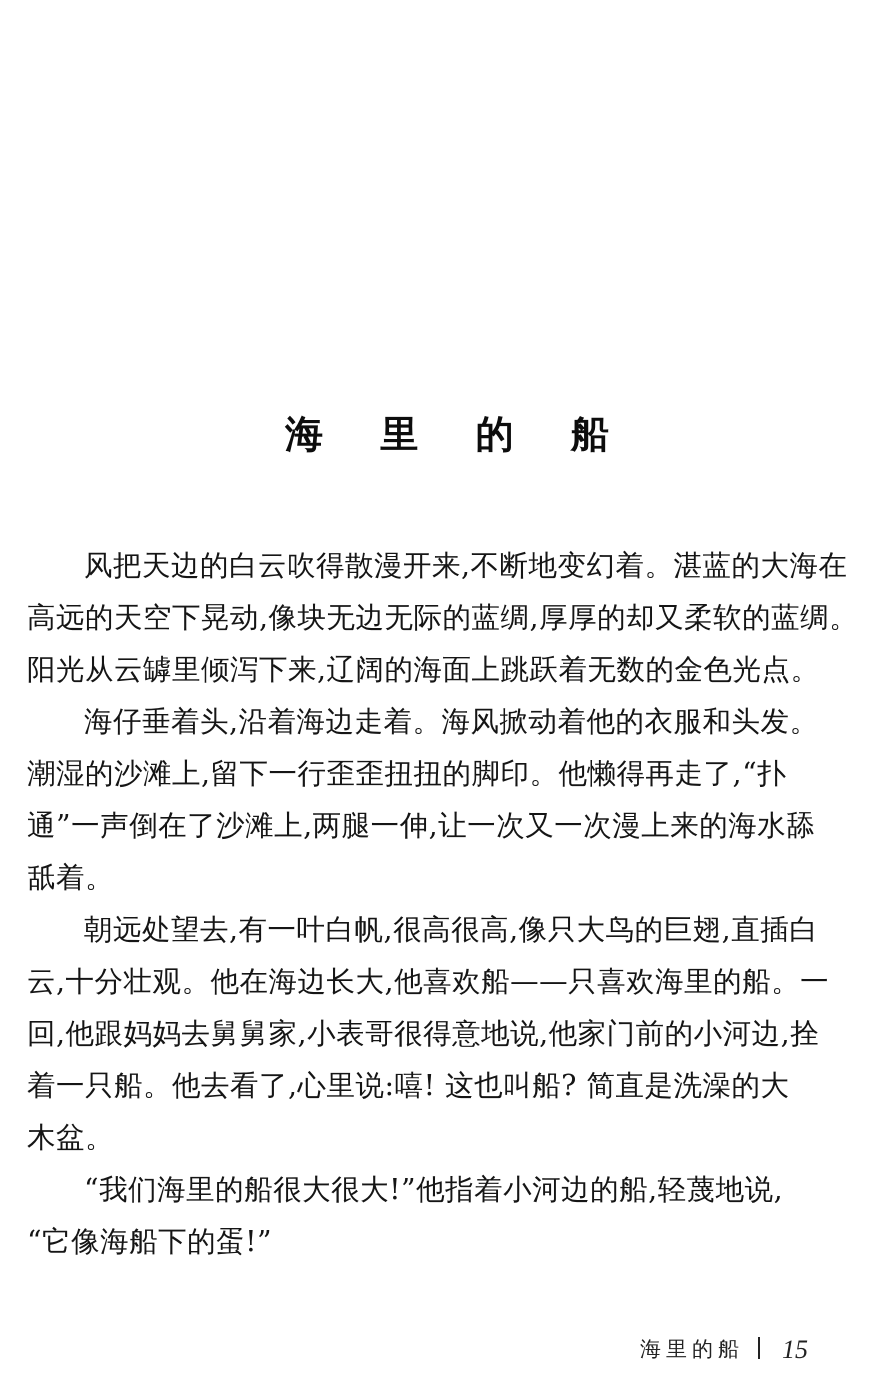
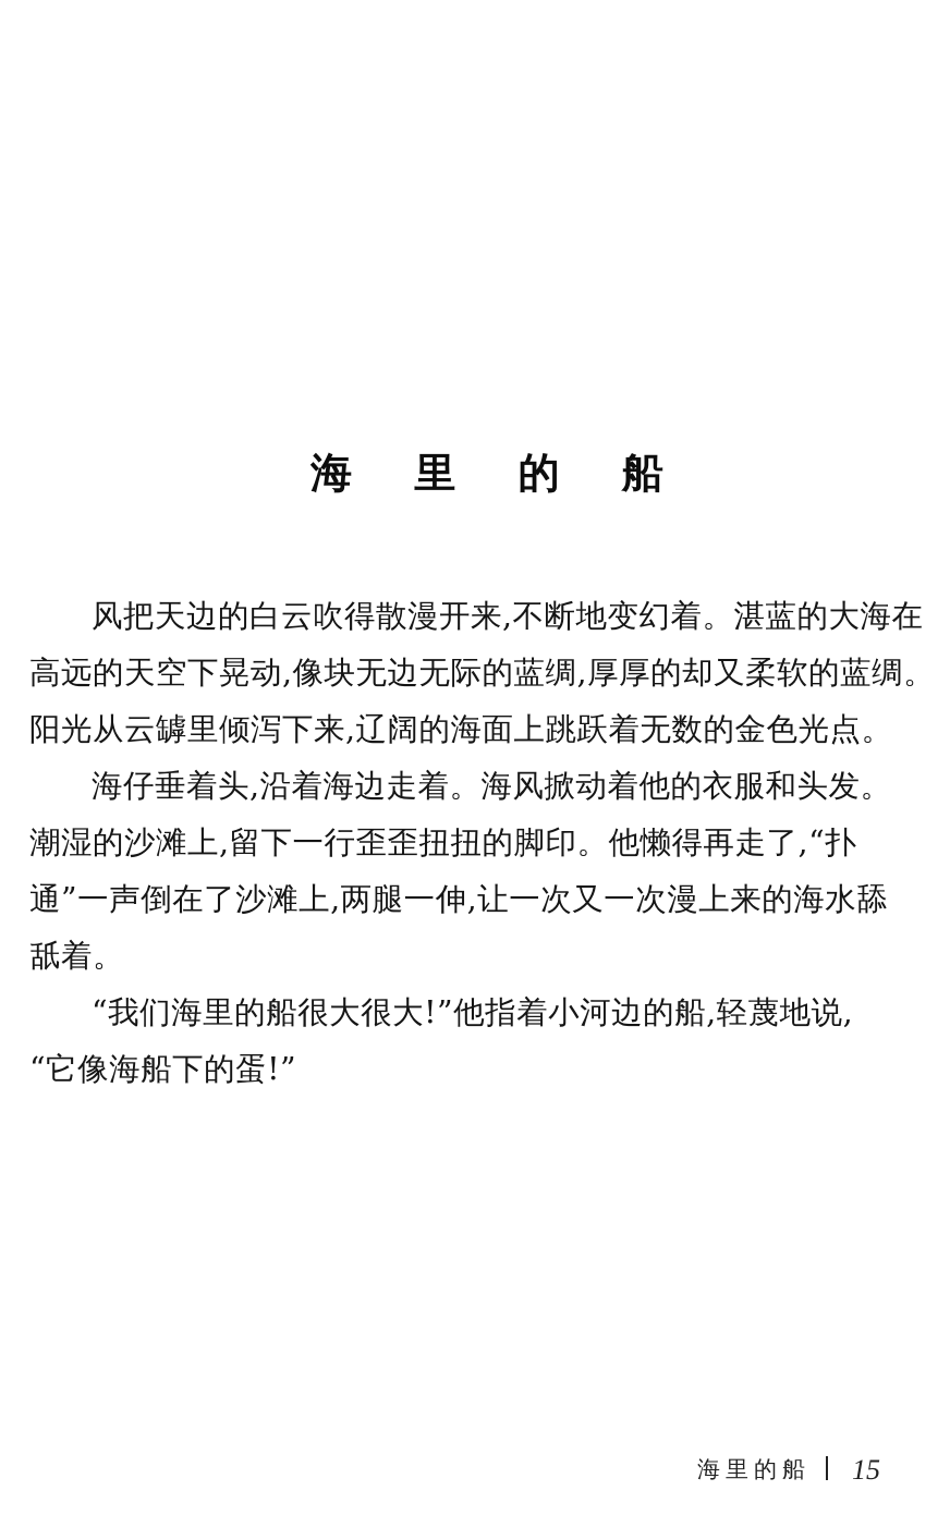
  海 里 的 船
  风把天边的白云吹得散漫开来,不断地变幻着。湛蓝的大海在
  高远的天空下晃动,像块无边无际的蓝绸,厚厚的却又柔软的蓝绸。
  阳光从云罅里倾泻下来,辽阔的海面上跳跃着无数的金色光点。
  海仔垂着头,沿着海边走着。海风掀动着他的衣服和头发。
  潮湿的沙滩上,留下一行歪歪扭扭的脚印。他懒得再走了,“扑
  通”一声倒在了沙滩上,两腿一伸,让一次又一次漫上来的海水舔
  舐着。
- 朝远处望去,有一叶白帆,很高很高,像只大鸟的巨翅,直插白
- 云,十分壮观。他在海边长大,他喜欢船——只喜欢海里的船。一
- 回,他跟妈妈去舅舅家,小表哥很得意地说,他家门前的小河边,拴
- 着一只船。他去看了,心里说:嘻! 这也叫船? 简直是洗澡的大
- 木盆。
  “我们海里的船很大很大!”他指着小河边的船,轻蔑地说,
  “它像海船下的蛋!”
  海里的船
  15
